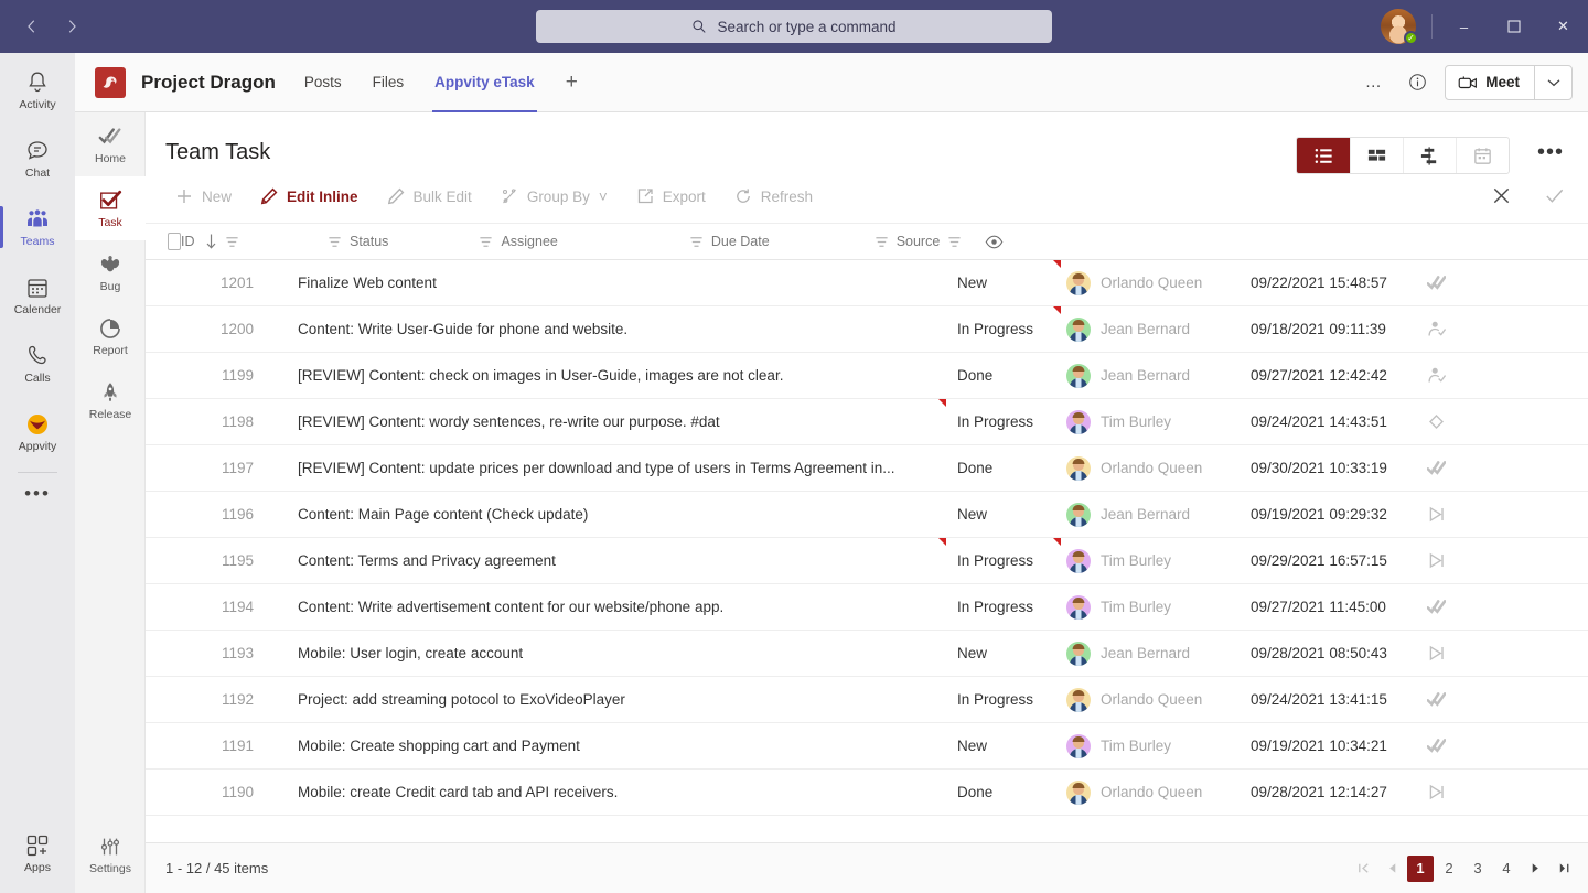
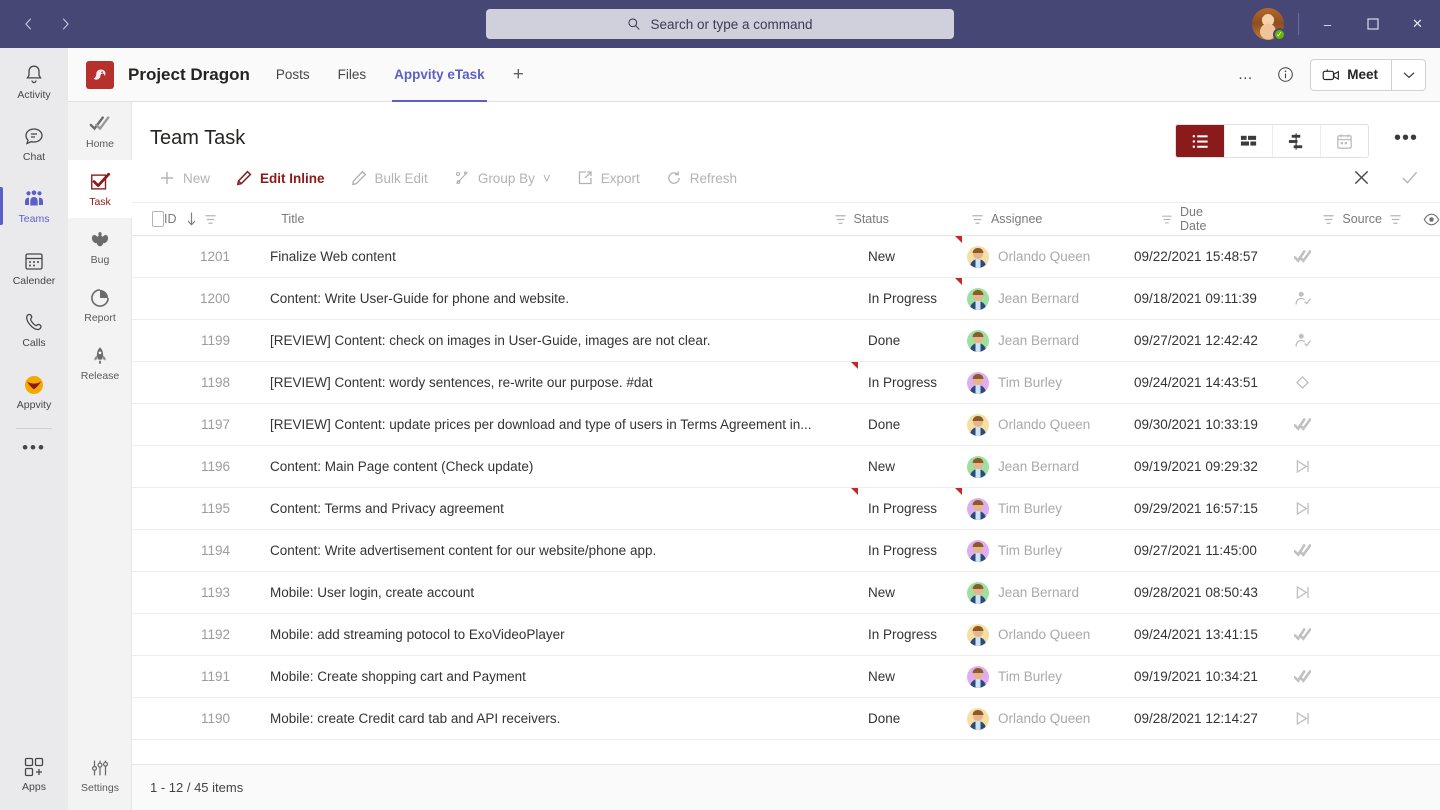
  Search or type a command
  ✓
  –
  ✕
  Activity
  Chat
  Teams
  Calender
  Calls
  Appvity
  •••
  Apps
  Project Dragon
  Posts
  Files
  Appvity eTask
  +
  …
  Meet
  Home
  Task
  Bug
  Report
  Release
  Settings
  Team Task
  New
  Edit Inline
  Bulk Edit
  Group By
  ˅
  Export
  Refresh
  •••
  ID
+ Title
  Status
  Assignee
  Due Date
  Source
  1201
  Finalize Web content
  New
  Orlando Queen
  09/22/2021 15:48:57
  1200
  Content: Write User-Guide for phone and website.
  In Progress
  Jean Bernard
  09/18/2021 09:11:39
  1199
  [REVIEW] Content: check on images in User-Guide, images are not clear.
  Done
  Jean Bernard
  09/27/2021 12:42:42
  1198
  [REVIEW] Content: wordy sentences, re-write our purpose. #dat
  In Progress
  Tim Burley
  09/24/2021 14:43:51
  1197
  [REVIEW] Content: update prices per download and type of users in Terms Agreement in...
  Done
  Orlando Queen
  09/30/2021 10:33:19
  1196
  Content: Main Page content (Check update)
  New
  Jean Bernard
  09/19/2021 09:29:32
  1195
  Content: Terms and Privacy agreement
  In Progress
  Tim Burley
  09/29/2021 16:57:15
  1194
  Content: Write advertisement content for our website/phone app.
  In Progress
  Tim Burley
  09/27/2021 11:45:00
  1193
  Mobile: User login, create account
  New
  Jean Bernard
  09/28/2021 08:50:43
  1192
- Project: add streaming potocol to ExoVideoPlayer
+ Mobile: add streaming potocol to ExoVideoPlayer
  In Progress
  Orlando Queen
  09/24/2021 13:41:15
  1191
  Mobile: Create shopping cart and Payment
  New
  Tim Burley
  09/19/2021 10:34:21
  1190
  Mobile: create Credit card tab and API receivers.
  Done
  Orlando Queen
  09/28/2021 12:14:27
  1 - 12 / 45 items
- 1
- 2
- 3
- 4
